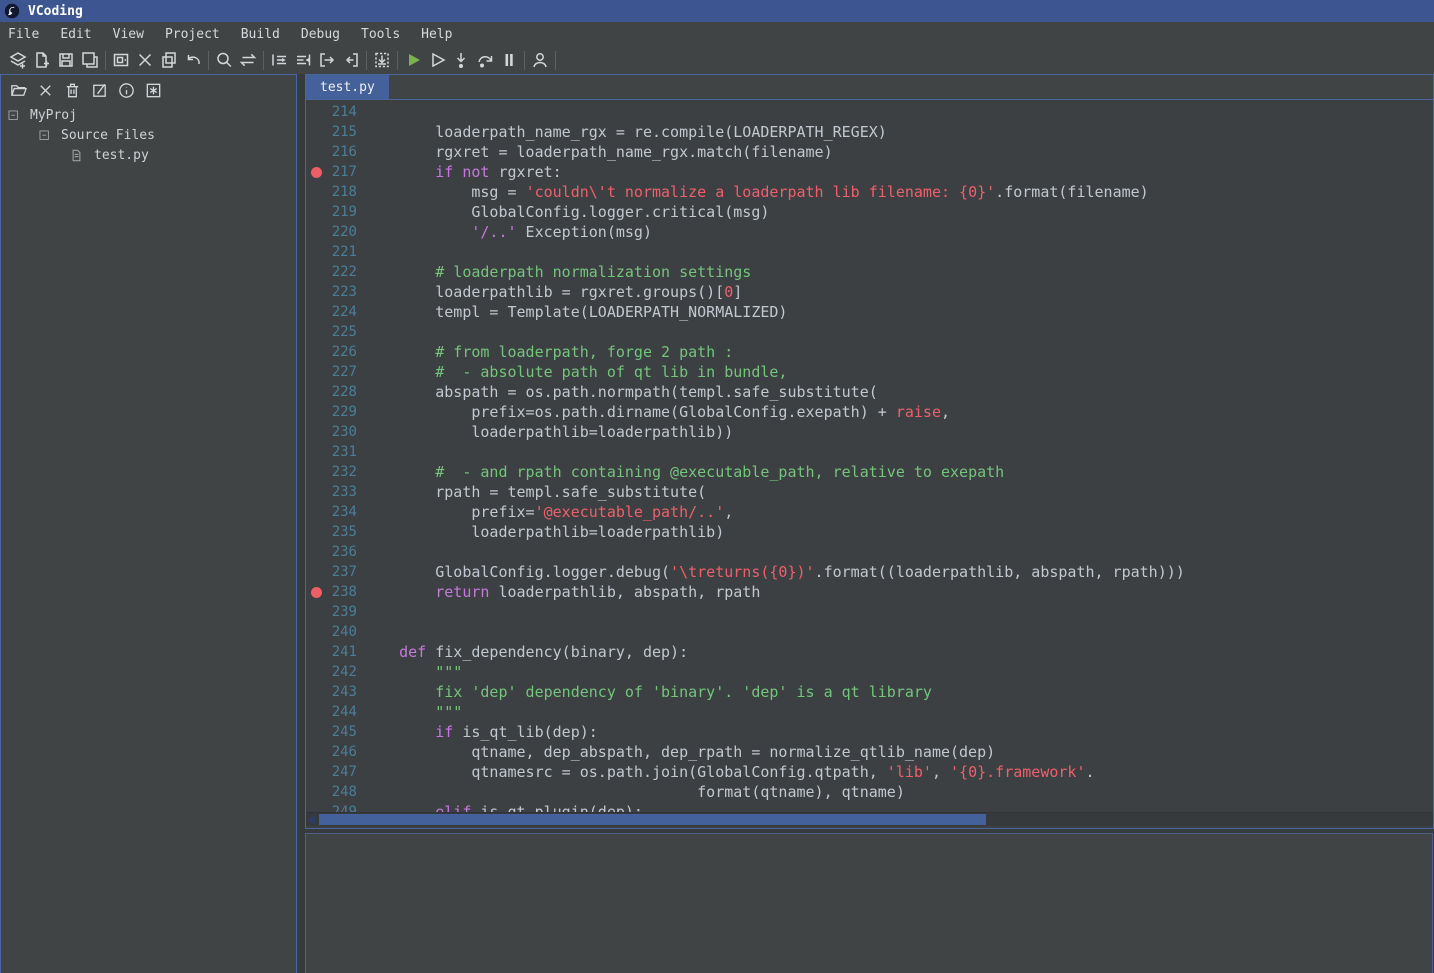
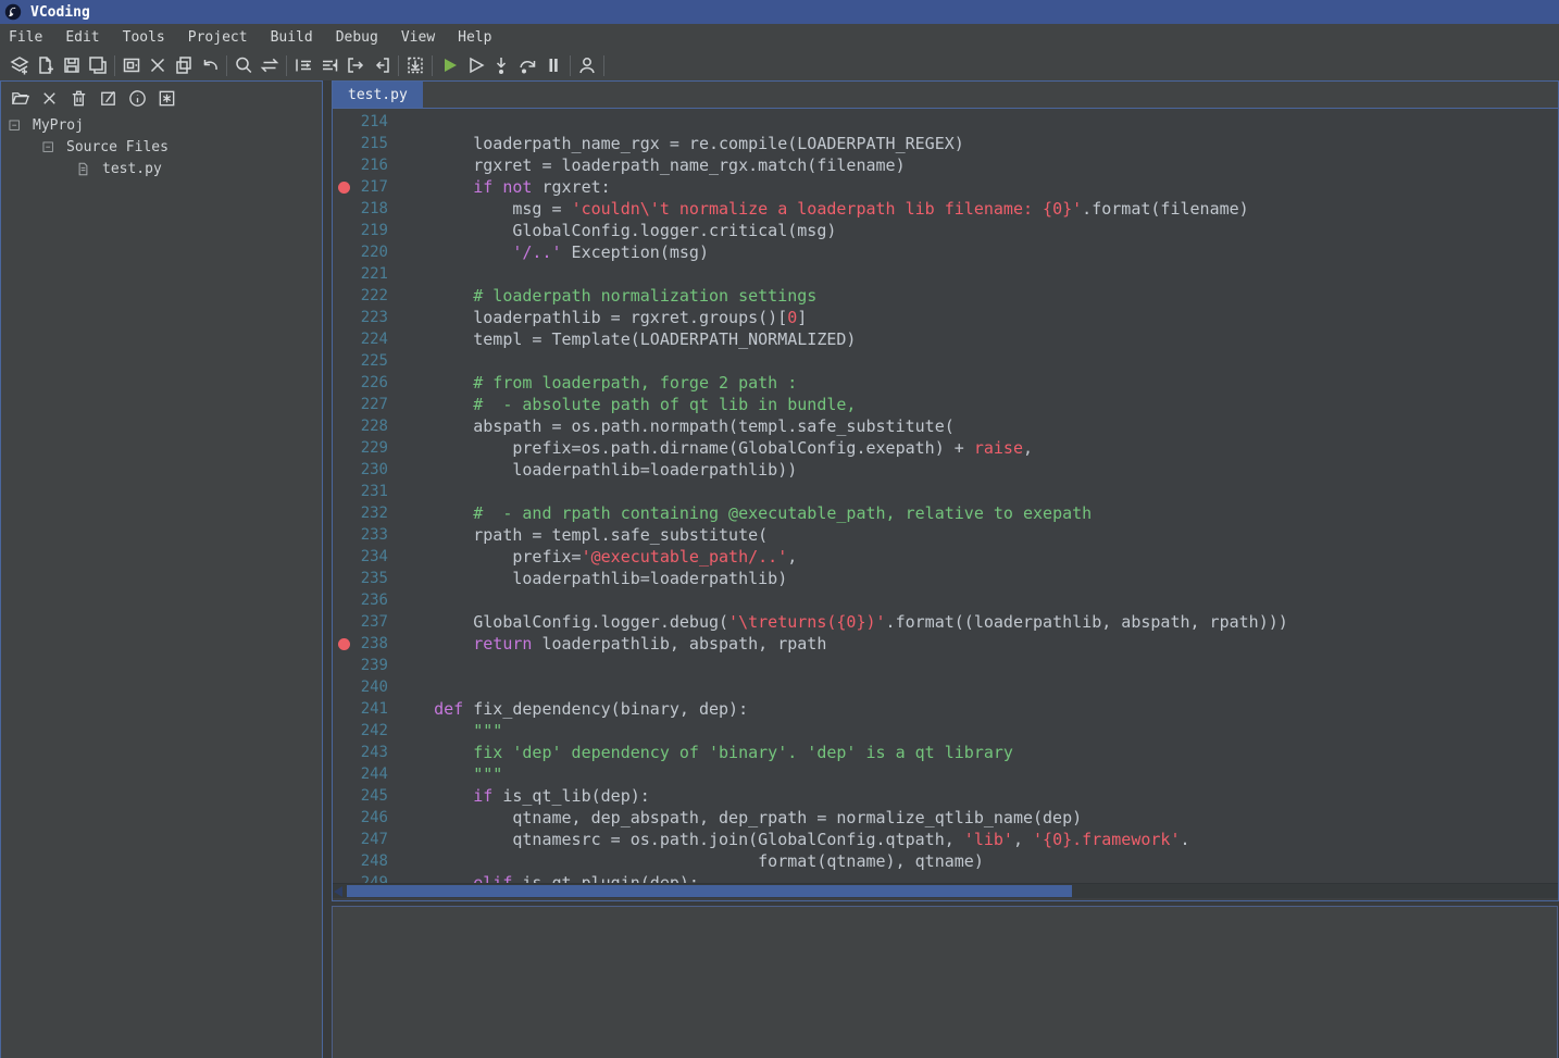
  VCoding
  File
  Edit
- View
+ Tools
  Project
  Build
  Debug
- Tools
+ View
  Help
  MyProj
  Source Files
  test.py
  test.py
  214
  215
  loaderpath_name_rgx = re.compile(LOADERPATH_REGEX)
  216
  rgxret = loaderpath_name_rgx.match(filename)
  217
  if not rgxret:
  218
  msg = 'couldn\'t normalize a loaderpath lib filename: {0}'.format(filename)
  219
  GlobalConfig.logger.critical(msg)
  220
  '/..' Exception(msg)
  221
  222
  # loaderpath normalization settings
  223
  loaderpathlib = rgxret.groups()[0]
  224
  templ = Template(LOADERPATH_NORMALIZED)
  225
  226
  # from loaderpath, forge 2 path :
  227
  # - absolute path of qt lib in bundle,
  228
  abspath = os.path.normpath(templ.safe_substitute(
  229
  prefix=os.path.dirname(GlobalConfig.exepath) + raise,
  230
  loaderpathlib=loaderpathlib))
  231
  232
  # - and rpath containing @executable_path, relative to exepath
  233
  rpath = templ.safe_substitute(
  234
  prefix='@executable_path/..',
  235
  loaderpathlib=loaderpathlib)
  236
  237
  GlobalConfig.logger.debug('\treturns({0})'.format((loaderpathlib, abspath, rpath)))
  238
  return loaderpathlib, abspath, rpath
  239
  240
  241
  def fix_dependency(binary, dep):
  242
  """
  243
  fix 'dep' dependency of 'binary'. 'dep' is a qt library
  244
  """
  245
  if is_qt_lib(dep):
  246
  qtname, dep_abspath, dep_rpath = normalize_qtlib_name(dep)
  247
  qtnamesrc = os.path.join(GlobalConfig.qtpath, 'lib', '{0}.framework'.
  248
  format(qtname), qtname)
